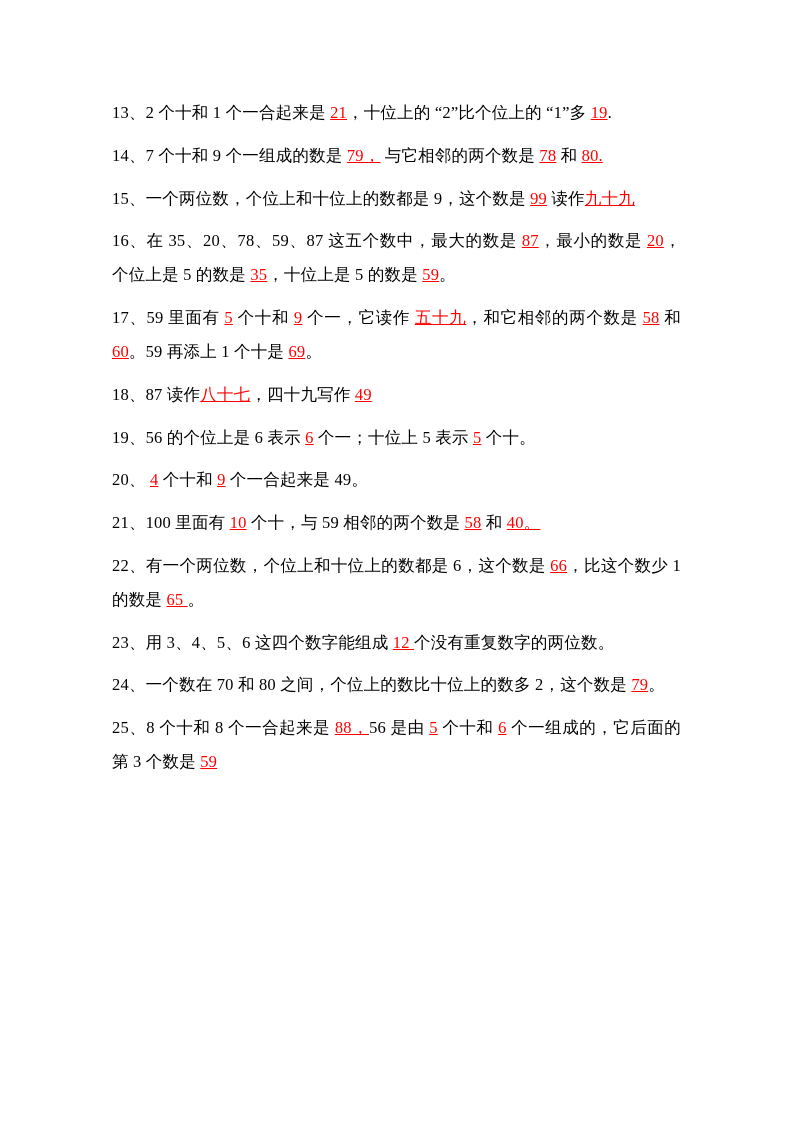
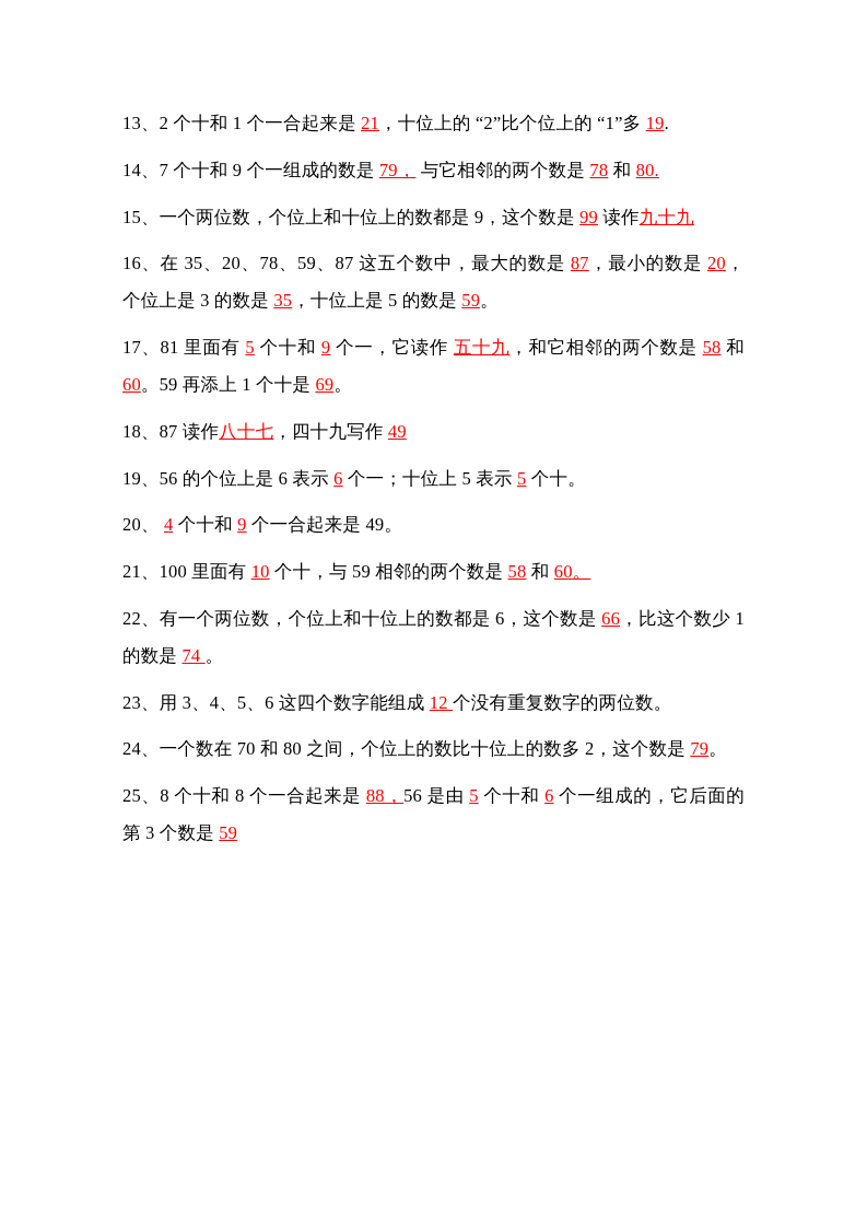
  13、2 个十和 1 个一合起来是 21，十位上的 “2”比个位上的 “1”多 19.
  14、7 个十和 9 个一组成的数是 79， 与它相邻的两个数是 78 和 80.
  15、一个两位数，个位上和十位上的数都是 9，这个数是 99 读作九十九
- 16、在 35、20、78、59、87 这五个数中，最大的数是 87，最小的数是 20，个位上是 5 的数是 35，十位上是 5 的数是 59。
+ 16、在 35、20、78、59、87 这五个数中，最大的数是 87，最小的数是 20，个位上是 3 的数是 35，十位上是 5 的数是 59。
- 17、59 里面有 5 个十和 9 个一，它读作 五十九，和它相邻的两个数是 58 和 60。59 再添上 1 个十是 69。
+ 17、81 里面有 5 个十和 9 个一，它读作 五十九，和它相邻的两个数是 58 和 60。59 再添上 1 个十是 69。
  18、87 读作八十七，四十九写作 49
  19、56 的个位上是 6 表示 6 个一；十位上 5 表示 5 个十。
  20、 4 个十和 9 个一合起来是 49。
- 21、100 里面有 10 个十，与 59 相邻的两个数是 58 和 40。
+ 21、100 里面有 10 个十，与 59 相邻的两个数是 58 和 60。
- 22、有一个两位数，个位上和十位上的数都是 6，这个数是 66，比这个数少 1 的数是 65 。
+ 22、有一个两位数，个位上和十位上的数都是 6，这个数是 66，比这个数少 1 的数是 74 。
  23、用 3、4、5、6 这四个数字能组成 12 个没有重复数字的两位数。
  24、一个数在 70 和 80 之间，个位上的数比十位上的数多 2，这个数是 79。
  25、8 个十和 8 个一合起来是 88，56 是由 5 个十和 6 个一组成的，它后面的第 3 个数是 59
